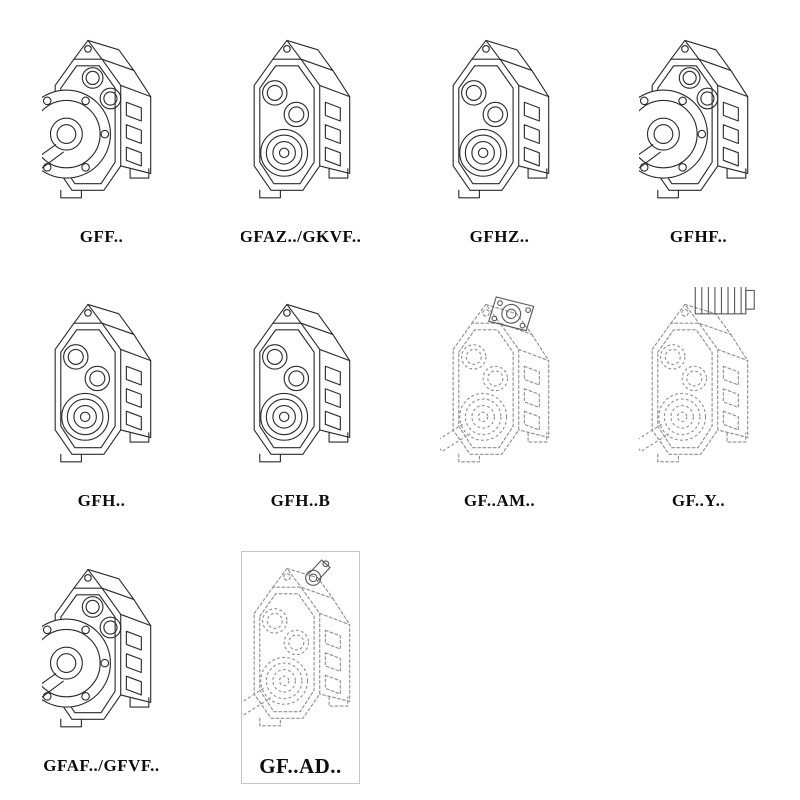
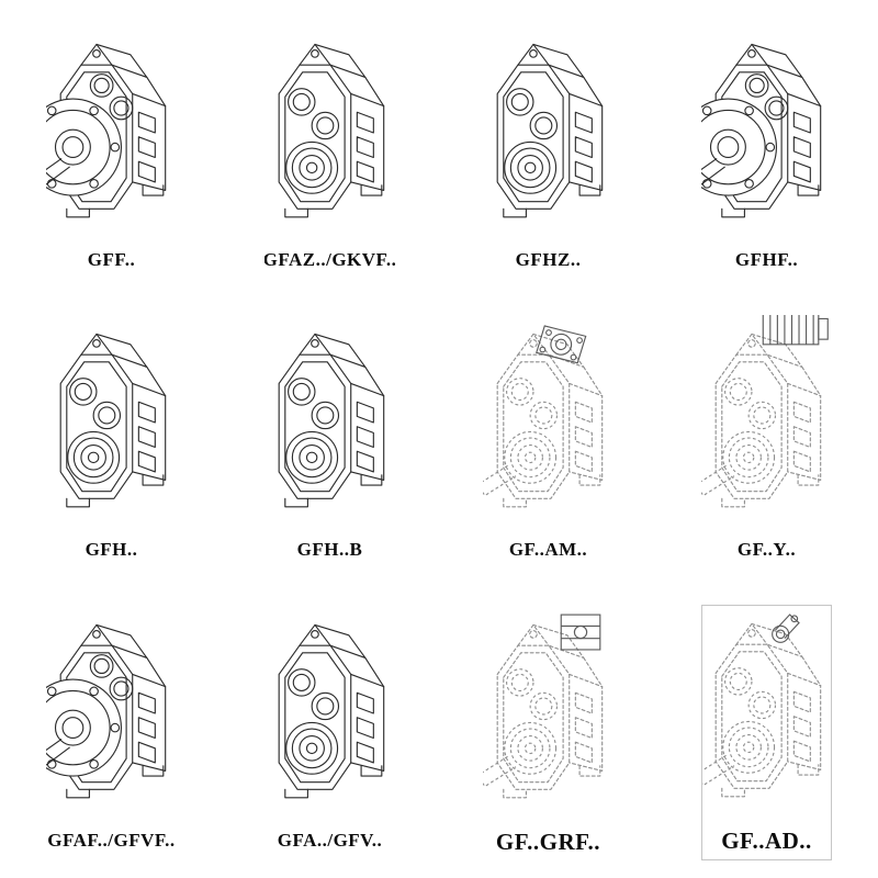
  GFF..
  GFAZ../GKVF..
  GFHZ..
  GFHF..
  GFH..
  GFH..B
  GF..AM..
  GF..Y..
  GFAF../GFVF..
+ GFA../GFV..
+ GF..GRF..
  GF..AD..
